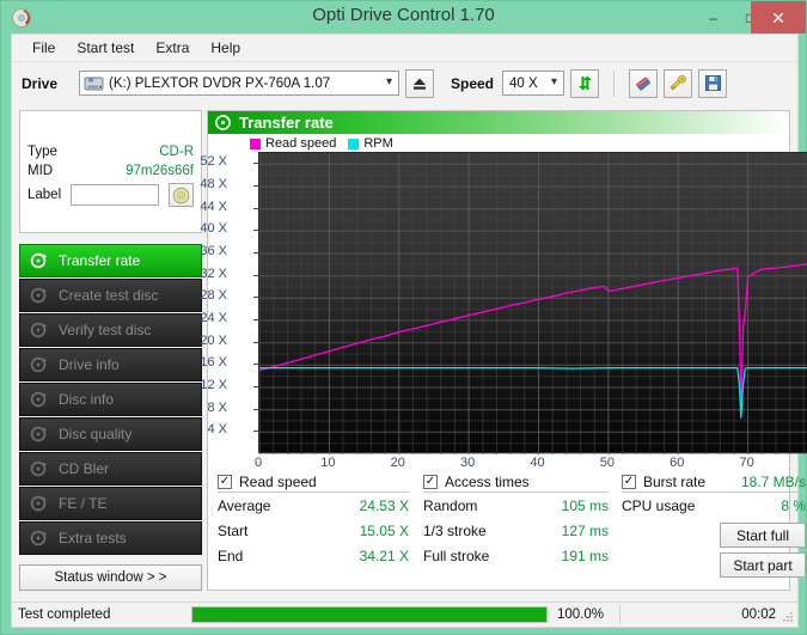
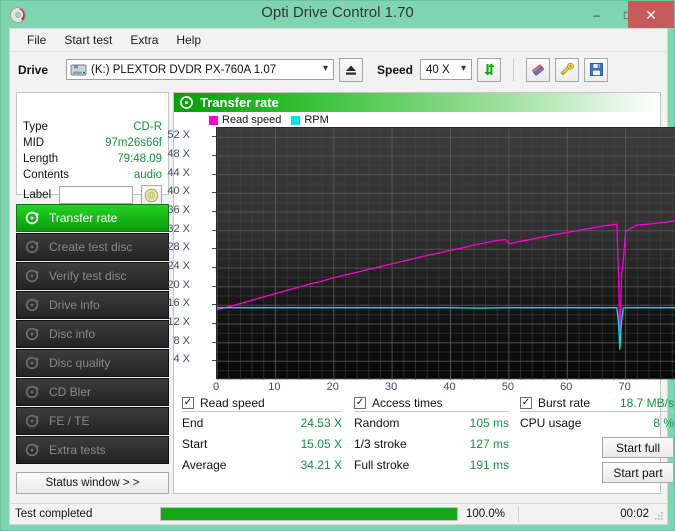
  Opti Drive Control 1.70
  –
  ✕
  File
  Start test
  Extra
  Help
  Drive
  (K:) PLEXTOR DVDR PX-760A 1.07
  ▾
  Speed
  40 X
  ▾
  Type
  CD-R
  MID
  97m26s66f
+ Length
+ 79:48.09
+ Contents
+ audio
  Label
  Transfer rate
  Create test disc
  Verify test disc
  Drive info
  Disc info
  Disc quality
  CD Bler
  FE / TE
  Extra tests
  Status window > >
  Transfer rate
  Read speed
  RPM
  4 X
  8 X
  12 X
  16 X
  20 X
  24 X
  28 X
  32 X
  36 X
  40 X
  44 X
  48 X
  52 X
  0
  10
  20
  30
  40
  50
  60
  70
  ✓
  Read speed
- Average
+ End
  24.53 X
  Start
  15.05 X
- End
+ Average
  34.21 X
  ✓
  Access times
  Random
  105 ms
  1/3 stroke
  127 ms
  Full stroke
  191 ms
  ✓
  Burst rate
  18.7 MB/s
  CPU usage
  8 %
  Start full
  Start part
  Test completed
  100.0%
  00:02
